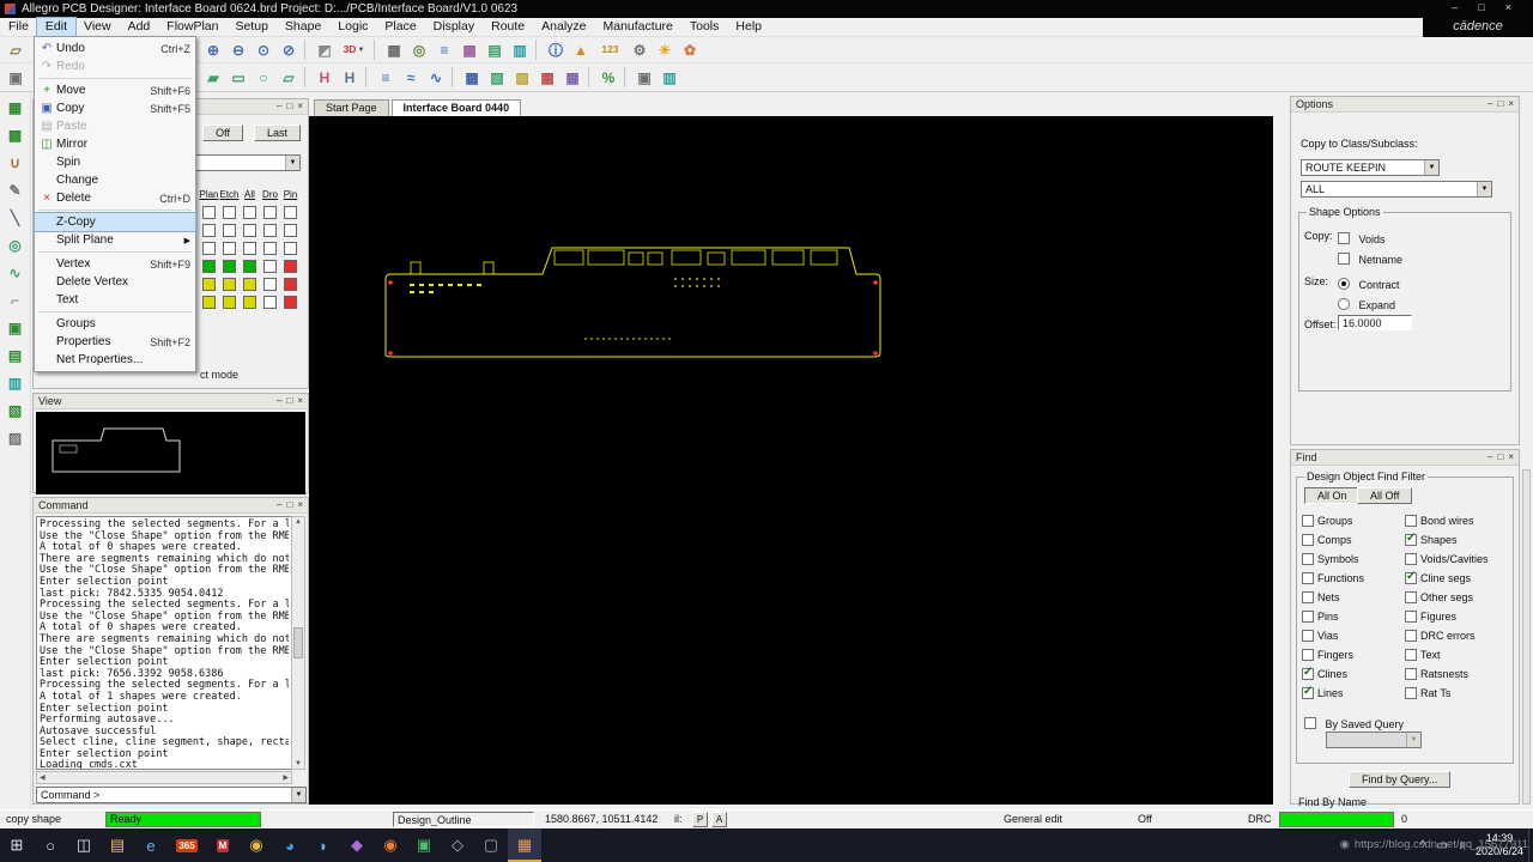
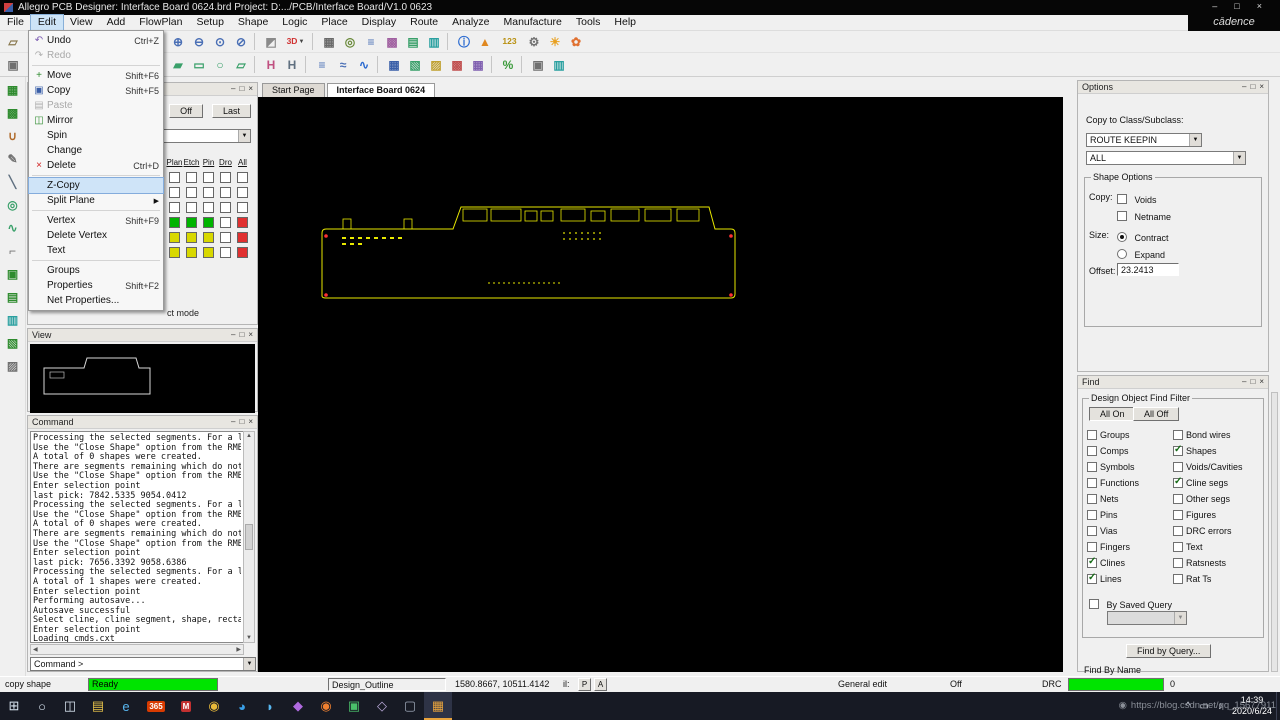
  Allegro PCB Designer: Interface Board 0624.brd Project: D:.../PCB/Interface Board/V1.0 0623
  –
  □
  ×
  File
  Edit
  View
  Add
  FlowPlan
  Setup
  Shape
  Logic
  Place
  Display
  Route
  Analyze
  Manufacture
  Tools
  Help
  cādence
  ▱
  ⊕
  ⊖
  ⊙
  ⊘
  ◩
  3D
  ▦
  ◎
  ≡
  ▩
  ▤
  ▥
  ⓘ
  ▲
  123
  ⚙
  ☀
  ✿
  ▣
  ▰
  ▭
  ○
  ▱
  H
  H
  ≡
  ≈
  ∿
  ▦
  ▧
  ▨
  ▩
  ▦
  %
  ▣
  ▥
  ▦
  ▩
  ∪
  ✎
  ╲
  ◎
  ∿
  ⌐
  ▣
  ▤
  ▥
  ▧
  ▨
  –
  □
  ×
  Off
  Last
  Plan
  Etch
- All
+ Pin
  Dro
- Pin
+ All
  ct mode
  View
  –
  □
  ×
  Command
  –
  □
  ×
  Processing the selected segments. For a l
  Use the "Close Shape" option from the RMB
  A total of 0 shapes were created.
  There are segments remaining which do not
  Use the "Close Shape" option from the RMB
  Enter selection point
  last pick: 7842.5335 9054.0412
  Processing the selected segments. For a l
  Use the "Close Shape" option from the RMB
  A total of 0 shapes were created.
  There are segments remaining which do not
  Use the "Close Shape" option from the RMB
  Enter selection point
  last pick: 7656.3392 9058.6386
  Processing the selected segments. For a l
  A total of 1 shapes were created.
  Enter selection point
  Performing autosave...
  Autosave successful
  Select cline, cline segment, shape, recta
  Enter selection point
  Loading cmds.cxt
  Command >
  Start Page
- Interface Board 0440
+ Interface Board 0624
  Options
  –
  □
  ×
  Copy to Class/Subclass:
  ROUTE KEEPIN
  ALL
  Shape Options
  Copy:
  Voids
  Netname
  Size:
  Contract
  Expand
  Offset:
- 16.0000
+ 23.2413
  Find
  –
  □
  ×
  Design Object Find Filter
  All On
  All Off
  Groups
  Bond wires
  Comps
  Shapes
  Symbols
  Voids/Cavities
  Functions
  Cline segs
  Nets
  Other segs
  Pins
  Figures
  Vias
  DRC errors
  Fingers
  Text
  Clines
  Ratsnests
  Lines
  Rat Ts
  By Saved Query
  Find by Query...
  Find By Name
  copy shape
  Ready
  Design_Outline
  1580.8667, 10511.4142
  il:
  P
  A
  General edit
  Off
  DRC
  0
  ⊞
  ○
  ◫
  ▤
  e
  365
  M
  ◉
  ◕
  ◗
  ◆
  ◉
  ▣
  ◇
  ▢
  ▦
  ^
  ▭
  ♪
  14:39
  2020/6/24
  ◉
  https://blog.csdn.net/qq_15677911
  ↶
  Undo
  Ctrl+Z
  ↷
  Redo
  +
  Move
  Shift+F6
  ▣
  Copy
  Shift+F5
  ▤
  Paste
  ◫
  Mirror
  Spin
  Change
  ×
  Delete
  Ctrl+D
  Z-Copy
  Split Plane
  Vertex
  Shift+F9
  Delete Vertex
  Text
  Groups
  Properties
  Shift+F2
  Net Properties...
